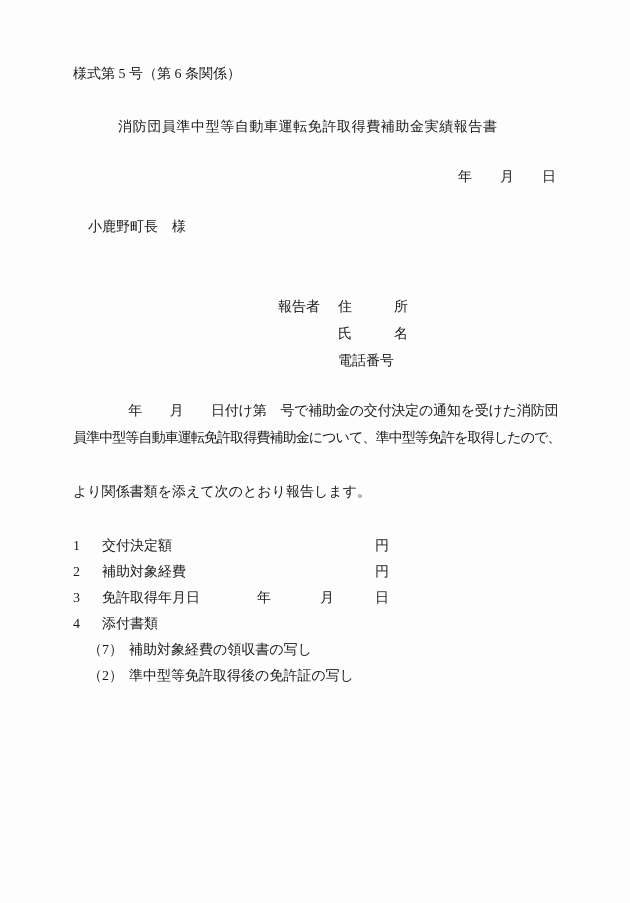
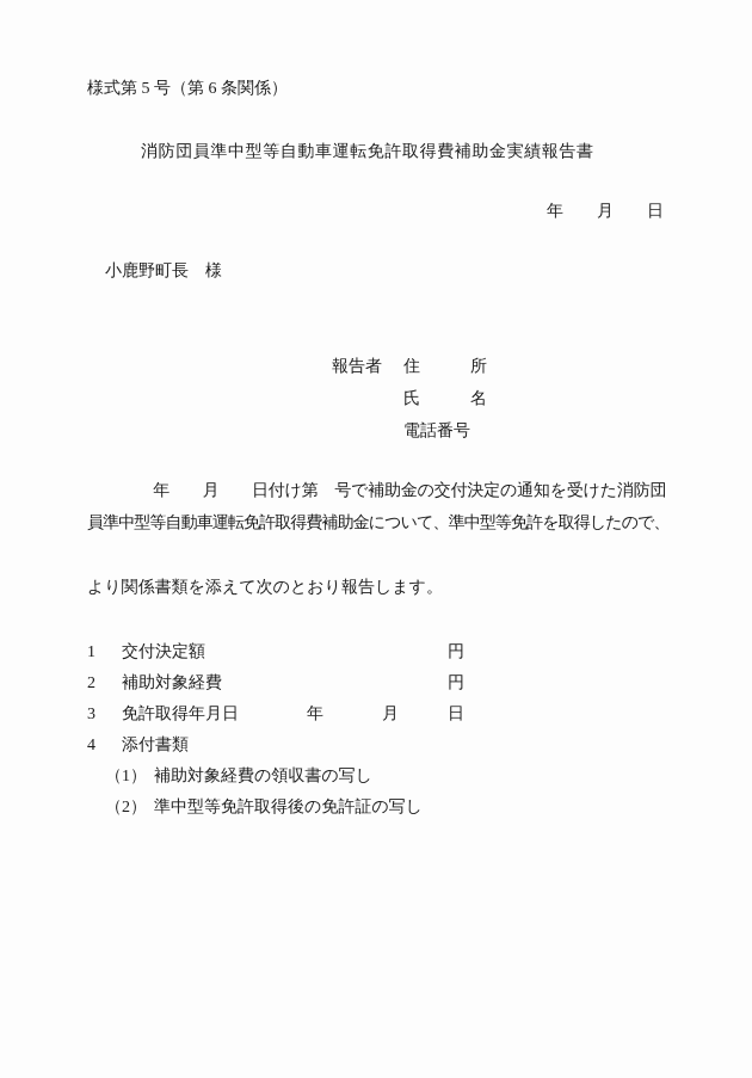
  様式第 5 号（第 6 条関係）
  消防団員準中型等自動車運転免許取得費補助金実績報告書
  年 月 日
  小鹿野町長 様
  報告者
  住 所
  氏 名
  電話番号
  年 月 日付け第 号で補助金の交付決定の通知を受けた消防団
  員準中型等自動車運転免許取得費補助金について、準中型等免許を取得したので、
  より関係書類を添えて次のとおり報告します。
  1
  交付決定額
  円
  2
  補助対象経費
  円
  3
  免許取得年月日
  年
  月
  日
  4
  添付書類
- （7）
+ （1）
  補助対象経費の領収書の写し
  （2）
  準中型等免許取得後の免許証の写し
